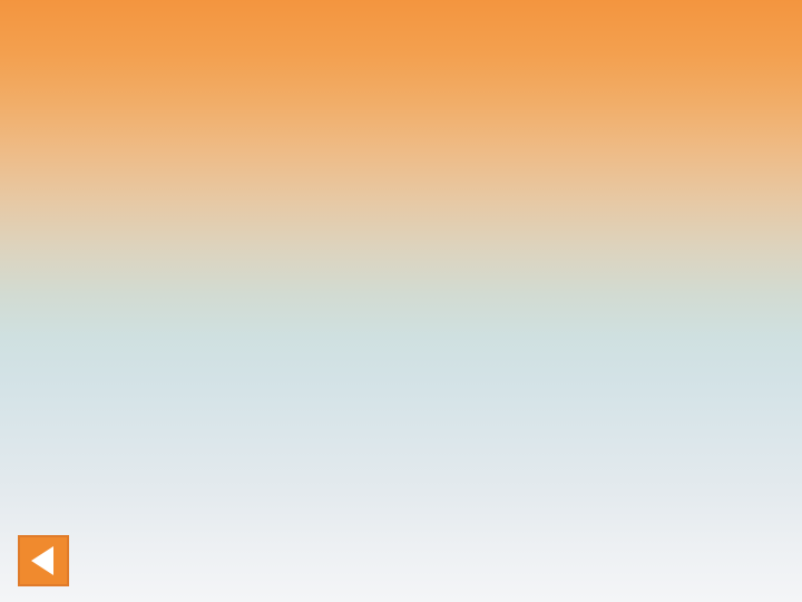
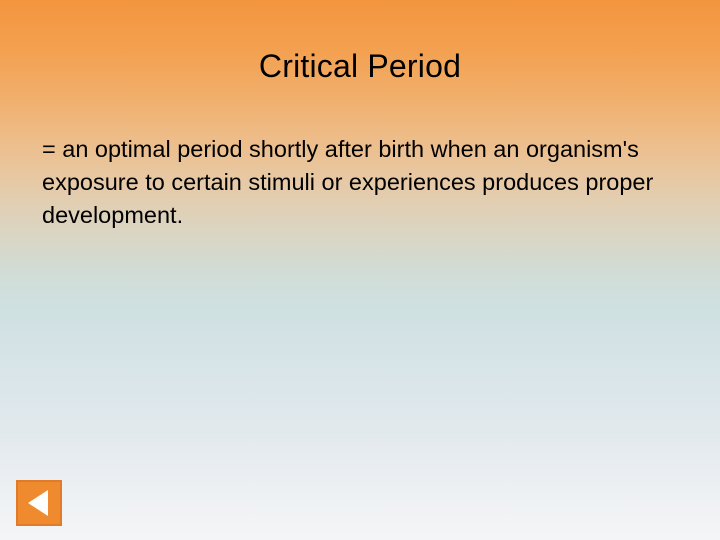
+ Critical Period
+ = an optimal period shortly after birth when an organism's exposure to certain stimuli or experiences produces proper development.
